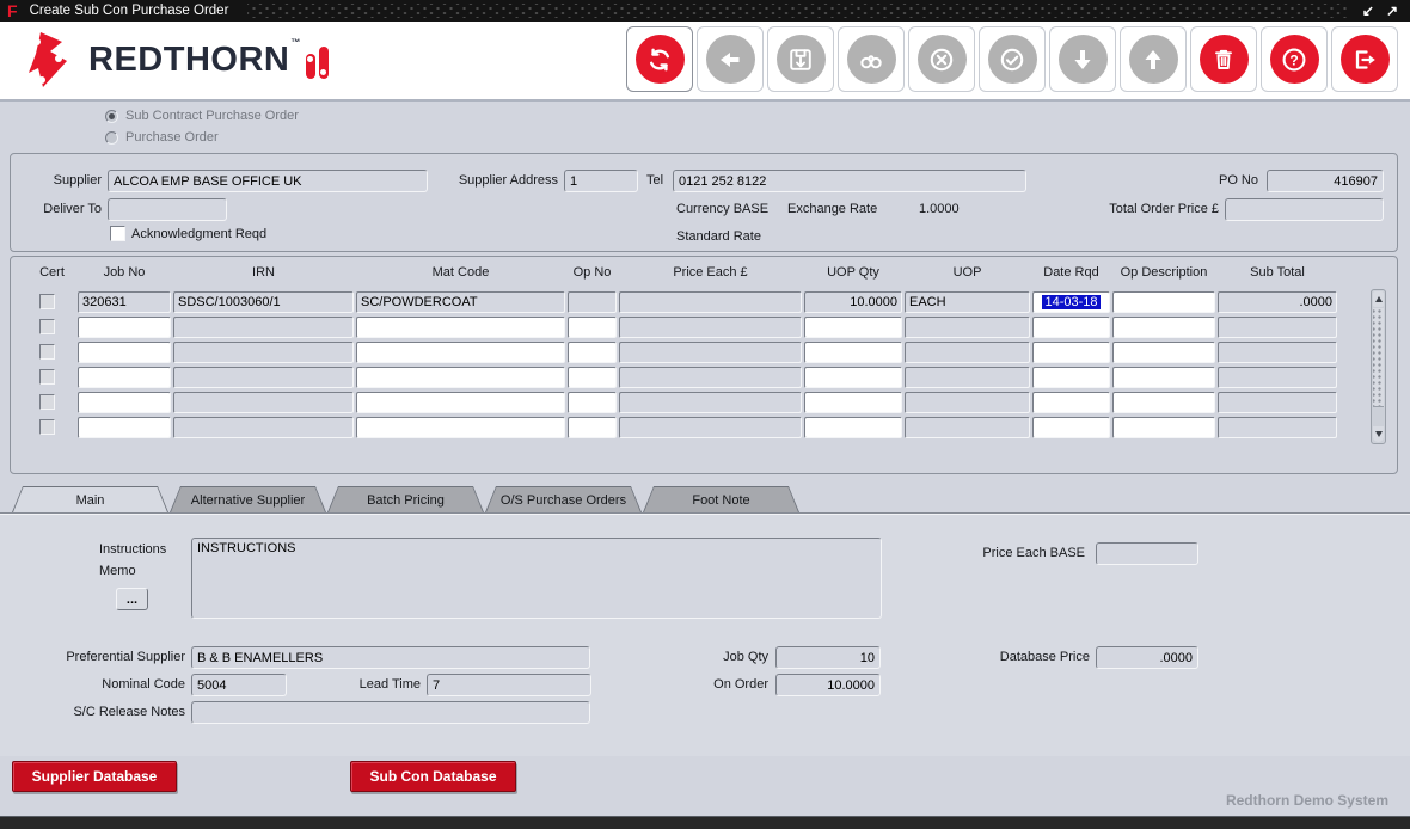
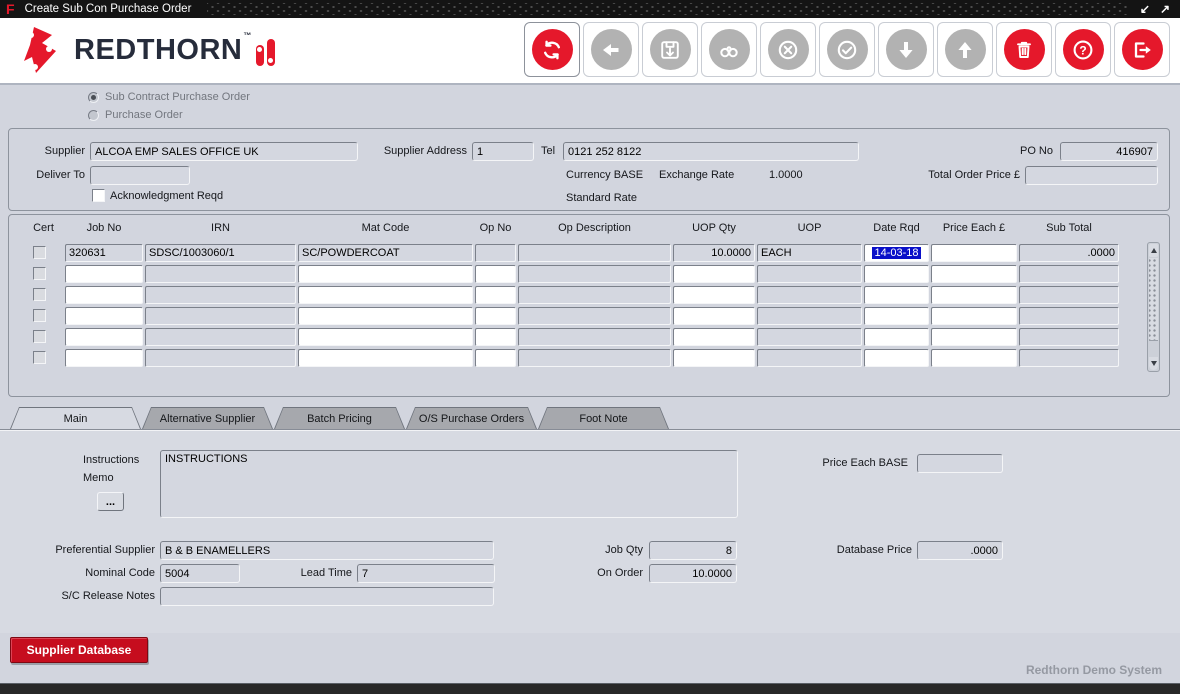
  F
  Create Sub Con Purchase Order
  ↙
  ↗
  REDTHORN™
  ?
  Sub Contract Purchase Order
  Purchase Order
  Supplier
- ALCOA EMP BASE OFFICE UK
+ ALCOA EMP SALES OFFICE UK
  Supplier Address
  1
  Tel
  0121 252 8122
  PO No
  416907
  Deliver To
  Currency BASE
  Exchange Rate
  1.0000
  Total Order Price £
  Acknowledgment Reqd
  Standard Rate
  Cert
  Job No
  IRN
  Mat Code
  Op No
- Price Each £
+ Op Description
  UOP Qty
  UOP
  Date Rqd
- Op Description
+ Price Each £
  Sub Total
  320631
  SDSC/1003060/1
  SC/POWDERCOAT
  10.0000
  EACH
  14-03-18
  .0000
  Main
  Alternative Supplier
  Batch Pricing
  O/S Purchase Orders
  Foot Note
  Instructions
  Memo
  ...
  INSTRUCTIONS
  Price Each BASE
  Preferential Supplier
  B & B ENAMELLERS
  Job Qty
- 10
+ 8
  Database Price
  .0000
  Nominal Code
  5004
  Lead Time
  7
  On Order
  10.0000
  S/C Release Notes
  Supplier Database
- Sub Con Database
  Redthorn Demo System
